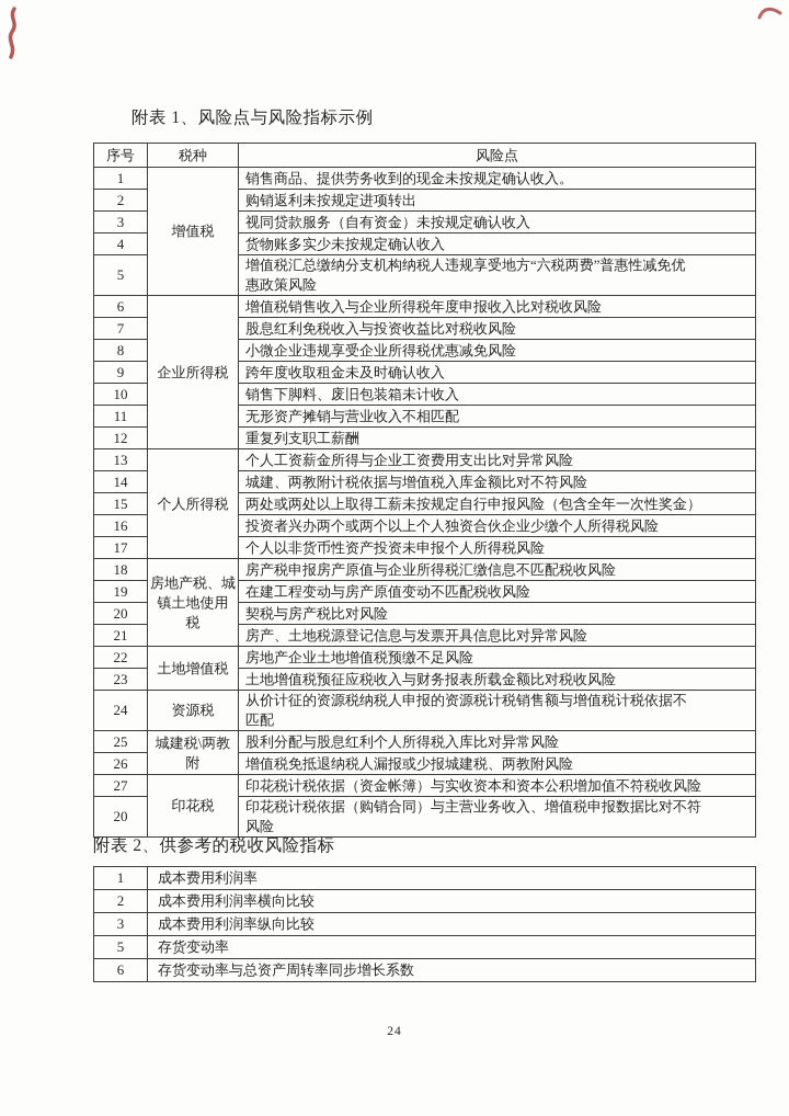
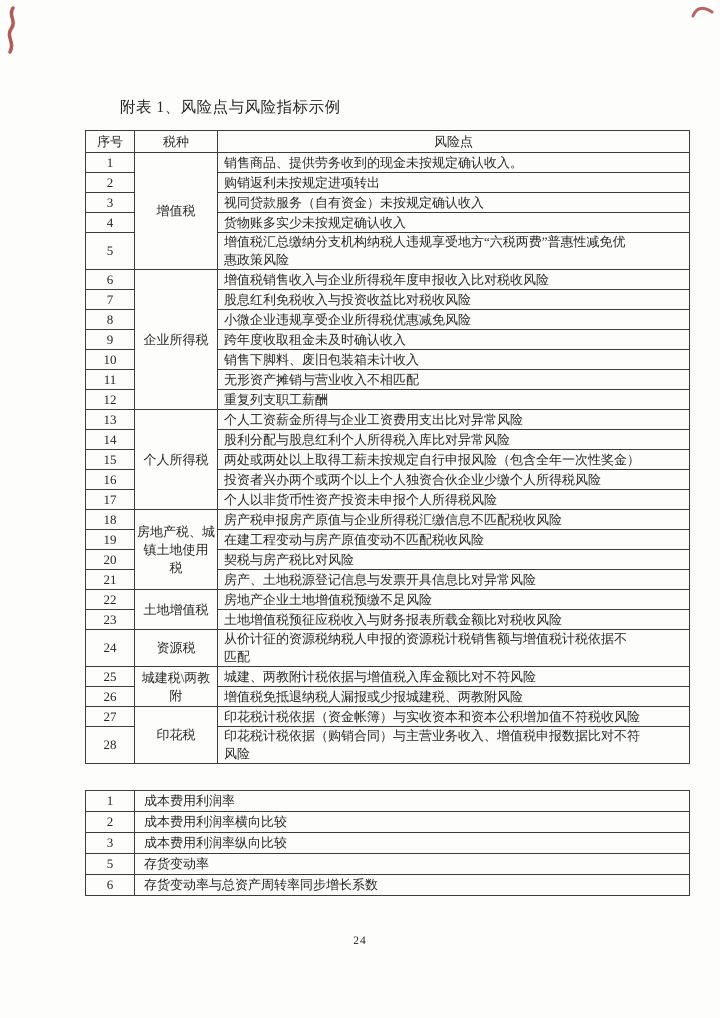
  附表 1、风险点与风险指标示例
  序号	税种	风险点
  1	增值税	销售商品、提供劳务收到的现金未按规定确认收入。
  2	购销返利未按规定进项转出
  3	视同贷款服务（自有资金）未按规定确认收入
  4	货物账多实少未按规定确认收入
  5	增值税汇总缴纳分支机构纳税人违规享受地方“六税两费”普惠性减免优 惠政策风险
  6	企业所得税	增值税销售收入与企业所得税年度申报收入比对税收风险
  7	股息红利免税收入与投资收益比对税收风险
  8	小微企业违规享受企业所得税优惠减免风险
  9	跨年度收取租金未及时确认收入
  10	销售下脚料、废旧包装箱未计收入
  11	无形资产摊销与营业收入不相匹配
  12	重复列支职工薪酬
  13	个人所得税	个人工资薪金所得与企业工资费用支出比对异常风险
- 14	城建、两教附计税依据与增值税入库金额比对不符风险
+ 14	股利分配与股息红利个人所得税入库比对异常风险
  15	两处或两处以上取得工薪未按规定自行申报风险（包含全年一次性奖金）
  16	投资者兴办两个或两个以上个人独资合伙企业少缴个人所得税风险
  17	个人以非货币性资产投资未申报个人所得税风险
  18	房地产税、城 镇土地使用 税	房产税申报房产原值与企业所得税汇缴信息不匹配税收风险
  19	在建工程变动与房产原值变动不匹配税收风险
  20	契税与房产税比对风险
  21	房产、土地税源登记信息与发票开具信息比对异常风险
  22	土地增值税	房地产企业土地增值税预缴不足风险
  23	土地增值税预征应税收入与财务报表所载金额比对税收风险
  24	资源税	从价计征的资源税纳税人申报的资源税计税销售额与增值税计税依据不 匹配
- 25	城建税\两教 附	股利分配与股息红利个人所得税入库比对异常风险
+ 25	城建税\两教 附	城建、两教附计税依据与增值税入库金额比对不符风险
  26	增值税免抵退纳税人漏报或少报城建税、两教附风险
  27	印花税	印花税计税依据（资金帐簿）与实收资本和资本公积增加值不符税收风险
- 20	印花税计税依据（购销合同）与主营业务收入、增值税申报数据比对不符 风险
+ 28	印花税计税依据（购销合同）与主营业务收入、增值税申报数据比对不符 风险
- 附表 2、供参考的税收风险指标
  1	成本费用利润率
  2	成本费用利润率横向比较
  3	成本费用利润率纵向比较
  5	存货变动率
  6	存货变动率与总资产周转率同步增长系数
  24
